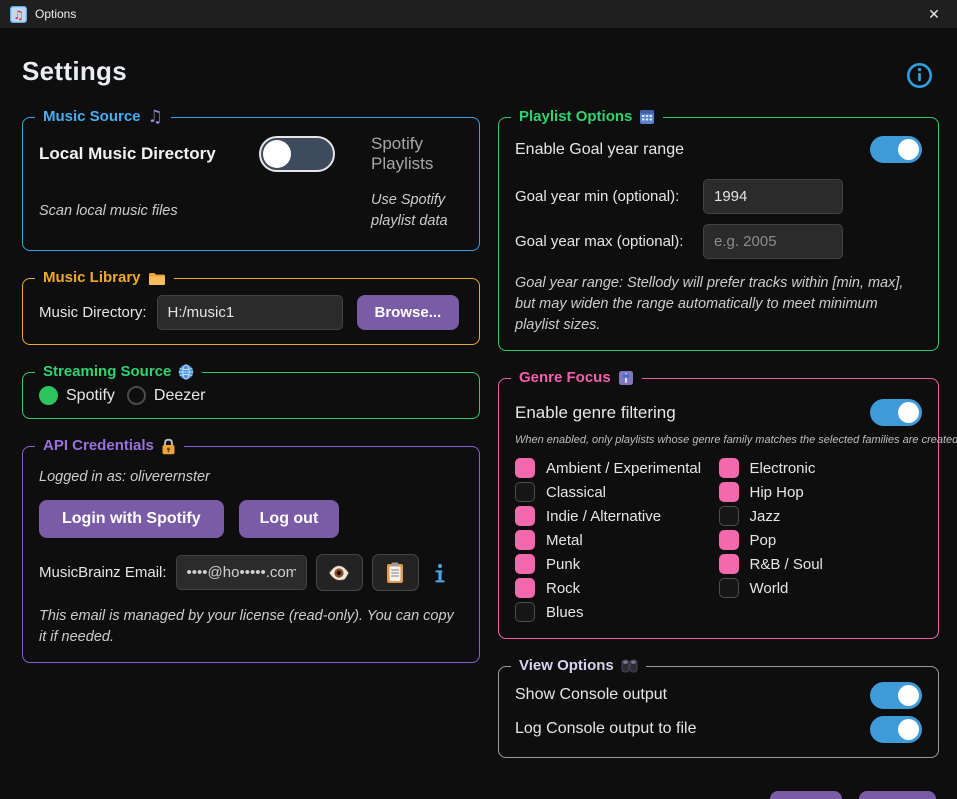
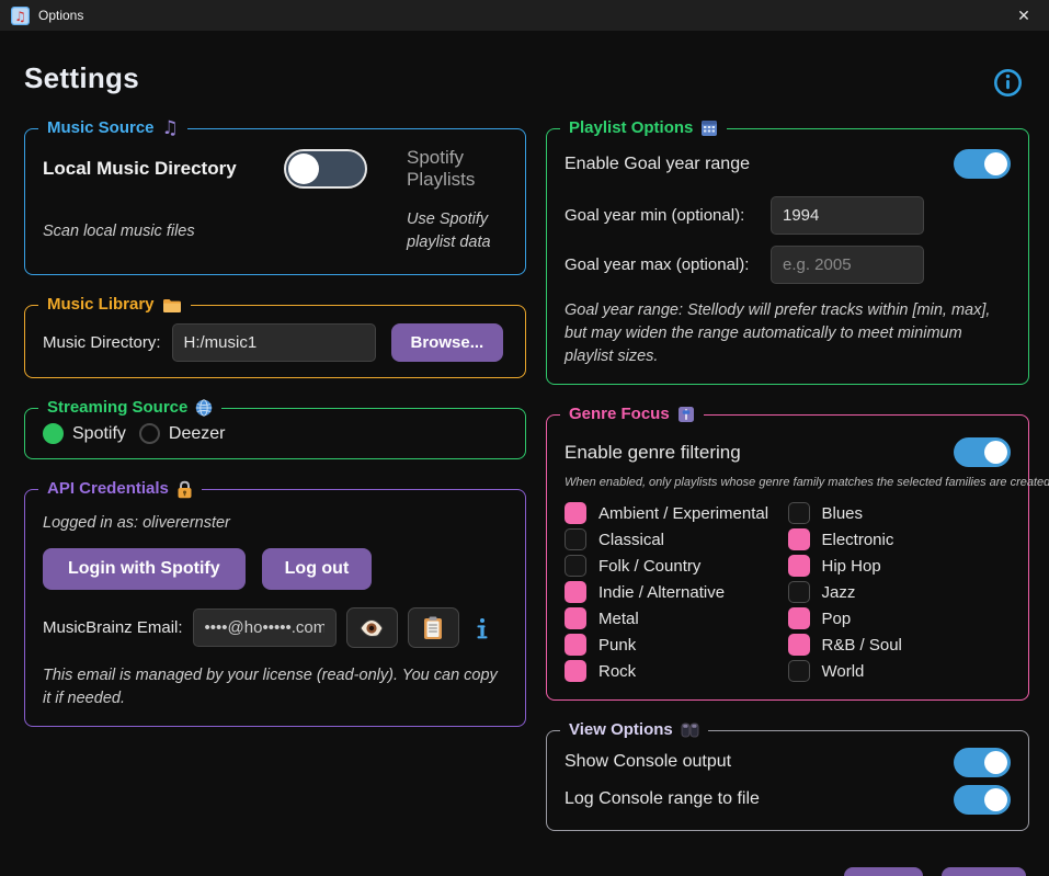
  ♫
  Options
  ✕
  Settings
  Music Source
  ♫
  Local Music Directory
  Spotify Playlists
  Scan local music files
  Use Spotify playlist data
  Music Library
  Music Directory:
  H:/music1
  Browse...
  Streaming Source
  Spotify
  Deezer
  API Credentials
  Logged in as: oliverernster
  Login with Spotify
  Log out
  MusicBrainz Email:
  ••••@ho•••••.com
  This email is managed by your license (read-only). You can copy it if needed.
  Playlist Options
  Enable Goal year range
  Goal year min (optional):
  1994
  Goal year max (optional):
  e.g. 2005
  Goal year range: Stellody will prefer tracks within [min, max], but may widen the range automatically to meet minimum playlist sizes.
  Genre Focus
  Enable genre filtering
  When enabled, only playlists whose genre family matches the selected families are created
  Ambient / Experimental
  Classical
+ Folk / Country
  Indie / Alternative
  Metal
  Punk
  Rock
  Blues
  Electronic
  Hip Hop
  Jazz
  Pop
  R&B / Soul
  World
  View Options
  Show Console output
- Log Console output to file
+ Log Console range to file
